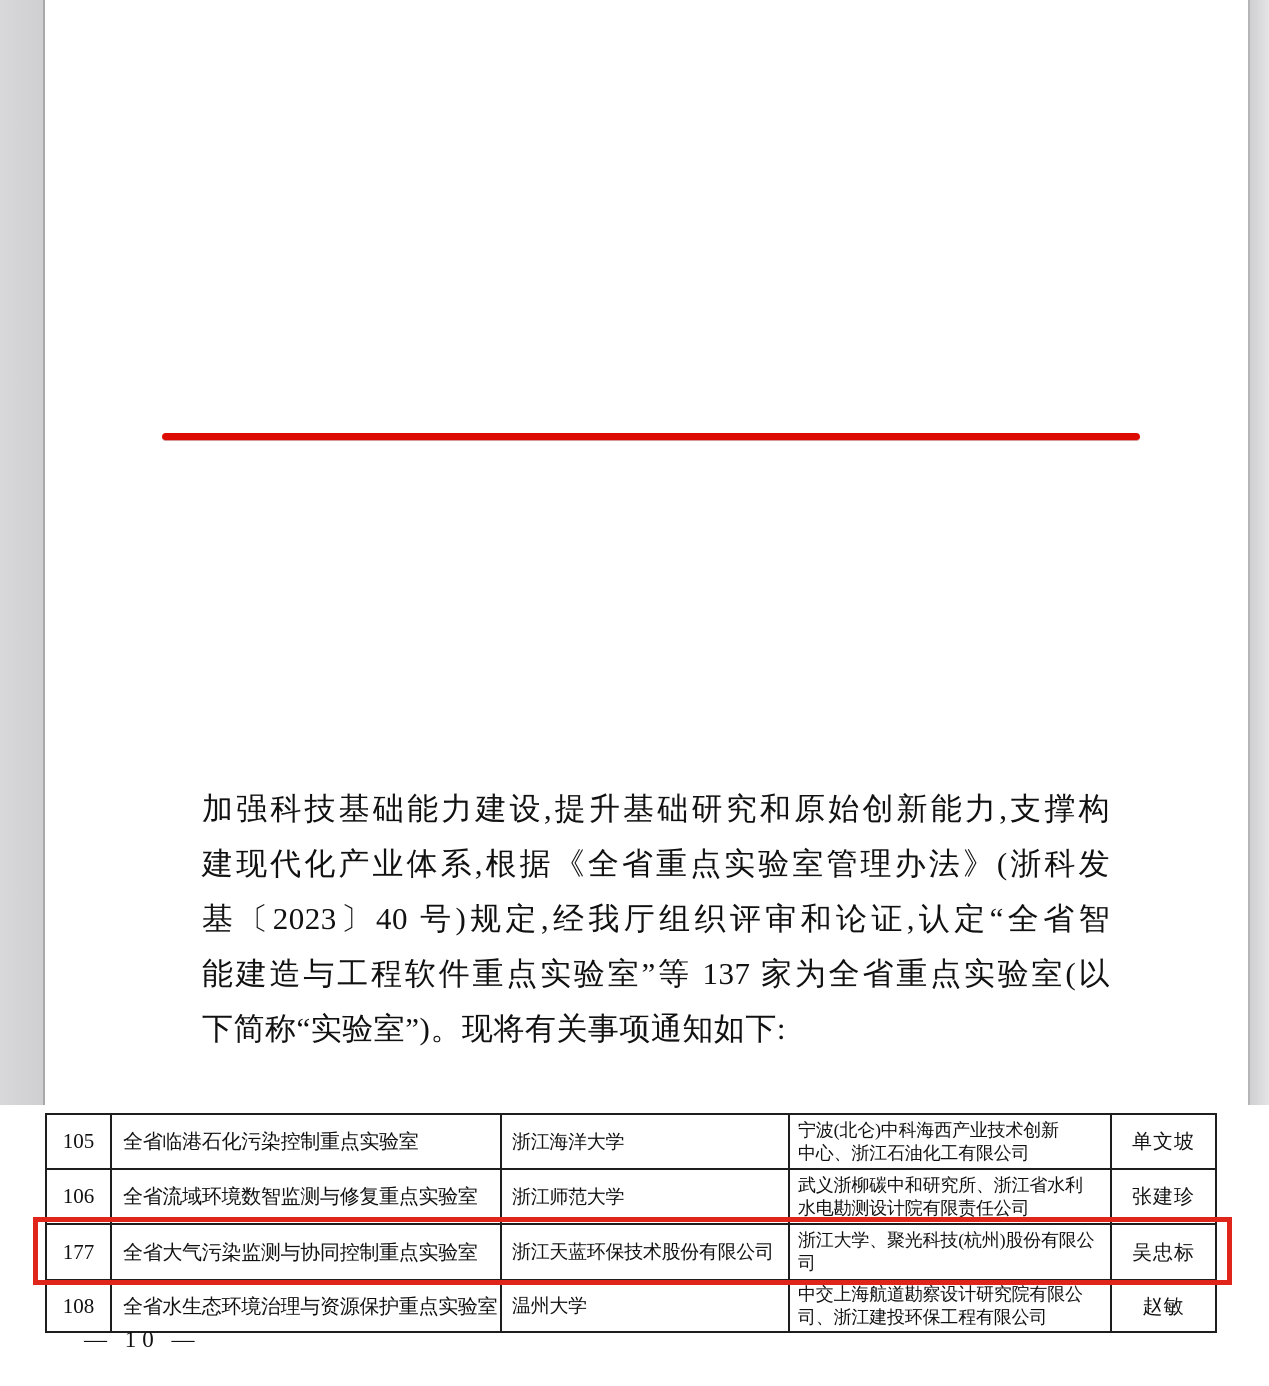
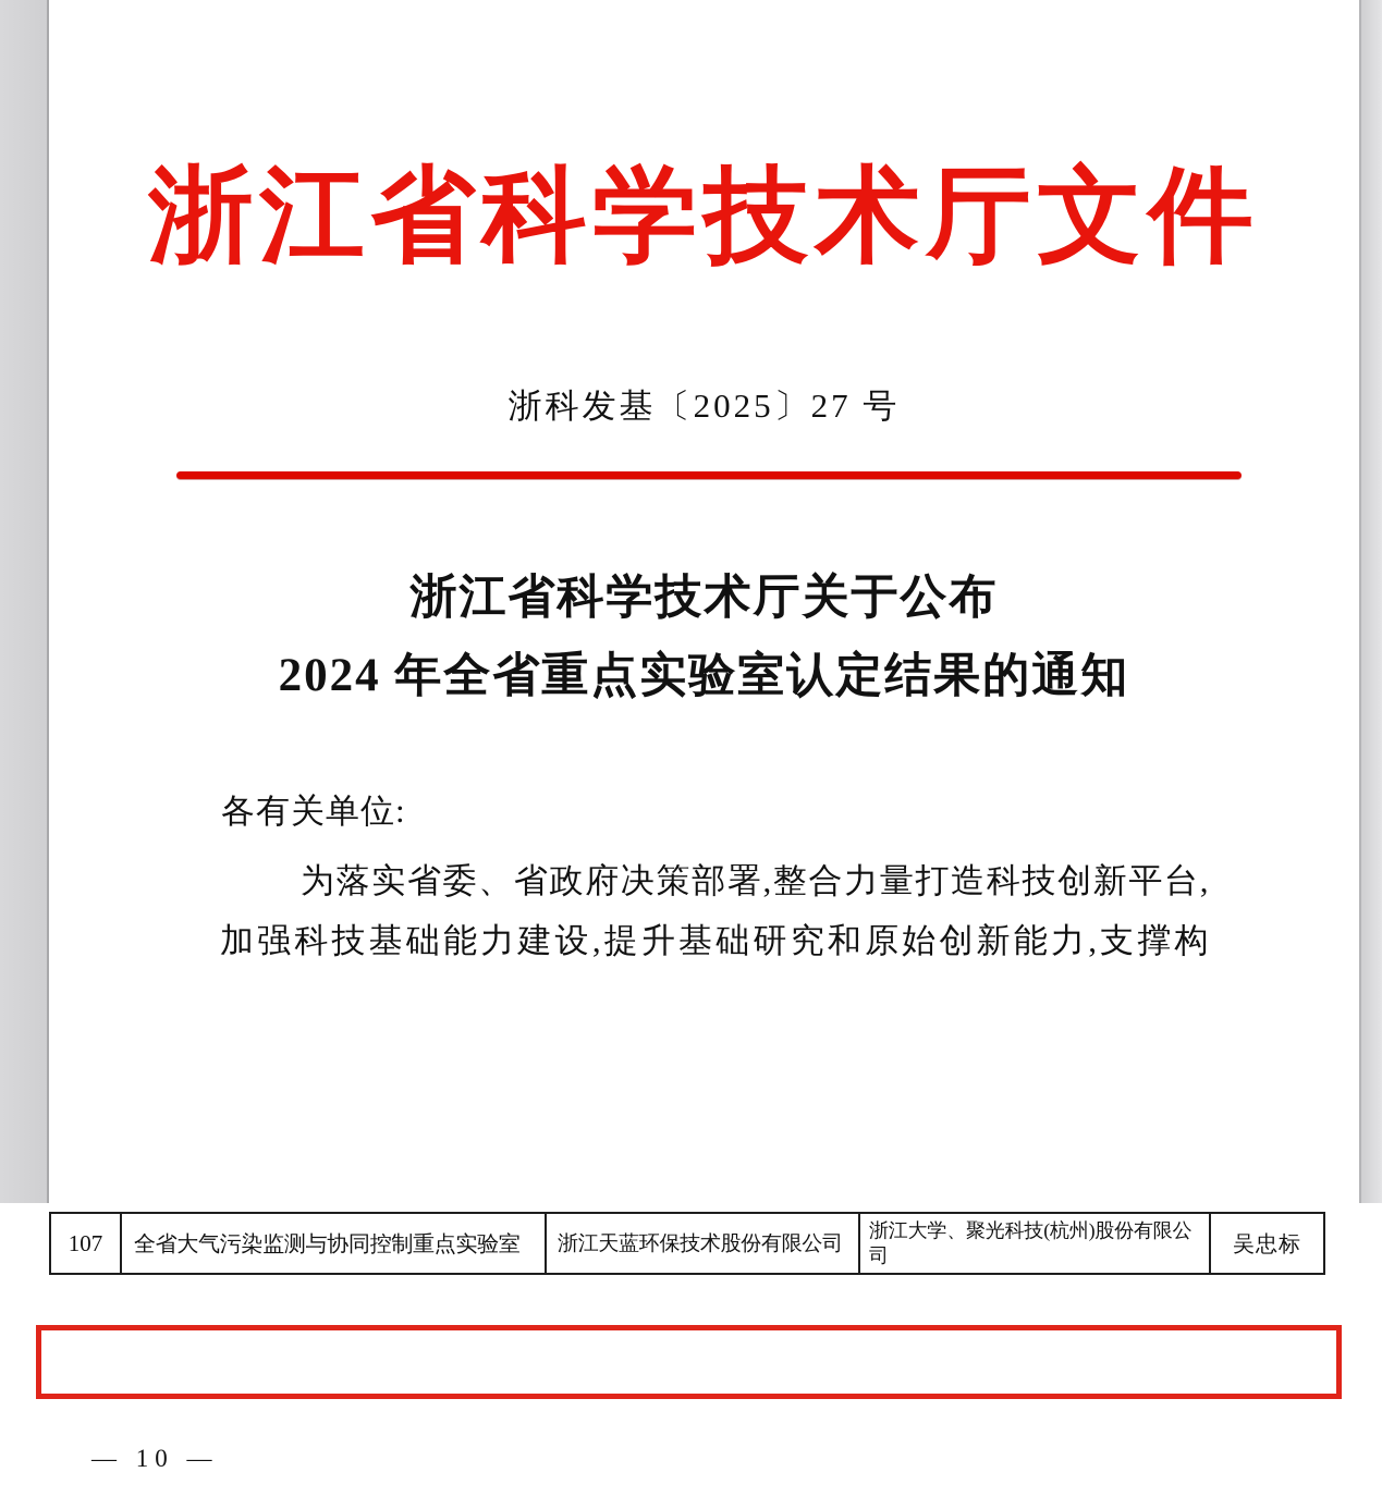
+ 浙江省科学技术厅文件
+ 浙科发基〔2025〕27 号
+ 浙江省科学技术厅关于公布
+ 2024 年全省重点实验室认定结果的通知
+ 各有关单位:
+ 为落实省委、省政府决策部署,整合力量打造科技创新平台,
  加强科技基础能力建设,提升基础研究和原始创新能力,支撑构
- 建现代化产业体系,根据《全省重点实验室管理办法》(浙科发
- 基〔2023〕40 号)规定,经我厅组织评审和论证,认定“全省智
- 能建造与工程软件重点实验室”等 137 家为全省重点实验室(以
- 下简称“实验室”)。现将有关事项通知如下:
- 105	全省临港石化污染控制重点实验室	浙江海洋大学	宁波(北仑)中科海西产业技术创新 中心、浙江石油化工有限公司	单文坡
- 106	全省流域环境数智监测与修复重点实验室	浙江师范大学	武义浙柳碳中和研究所、浙江省水利 水电勘测设计院有限责任公司	张建珍
- 177	全省大气污染监测与协同控制重点实验室	浙江天蓝环保技术股份有限公司	浙江大学、聚光科技(杭州)股份有限公 司	吴忠标
+ 107	全省大气污染监测与协同控制重点实验室	浙江天蓝环保技术股份有限公司	浙江大学、聚光科技(杭州)股份有限公 司	吴忠标
- 108	全省水生态环境治理与资源保护重点实验室	温州大学	中交上海航道勘察设计研究院有限公 司、浙江建投环保工程有限公司	赵敏
  — 10 —
